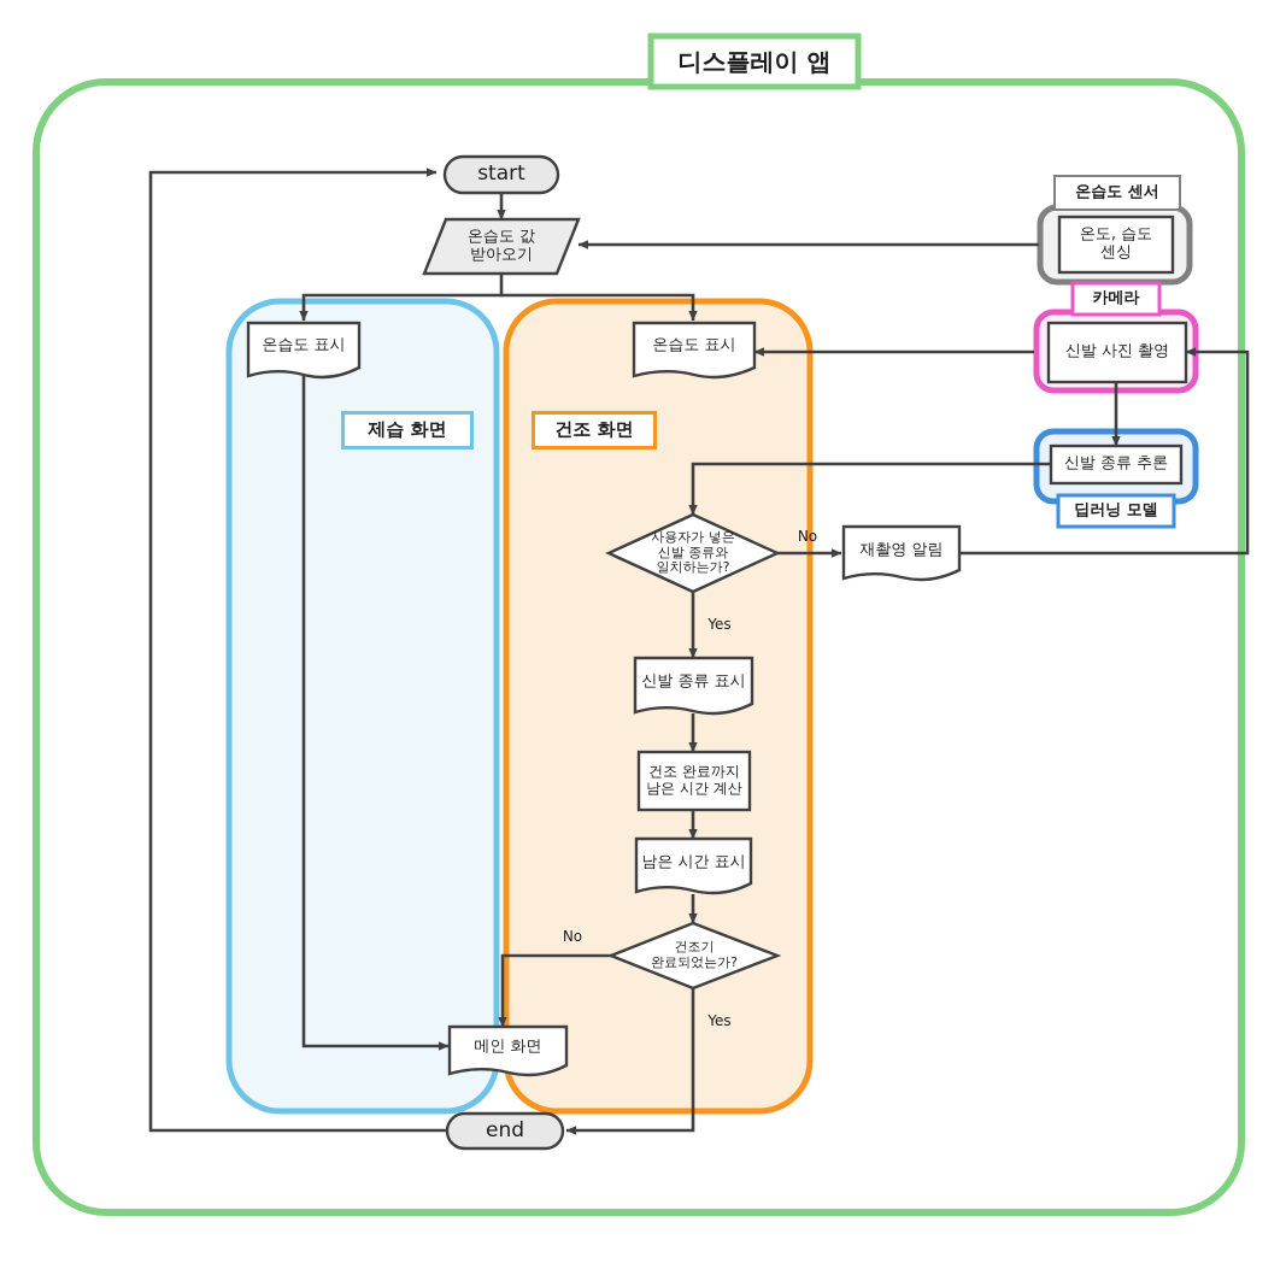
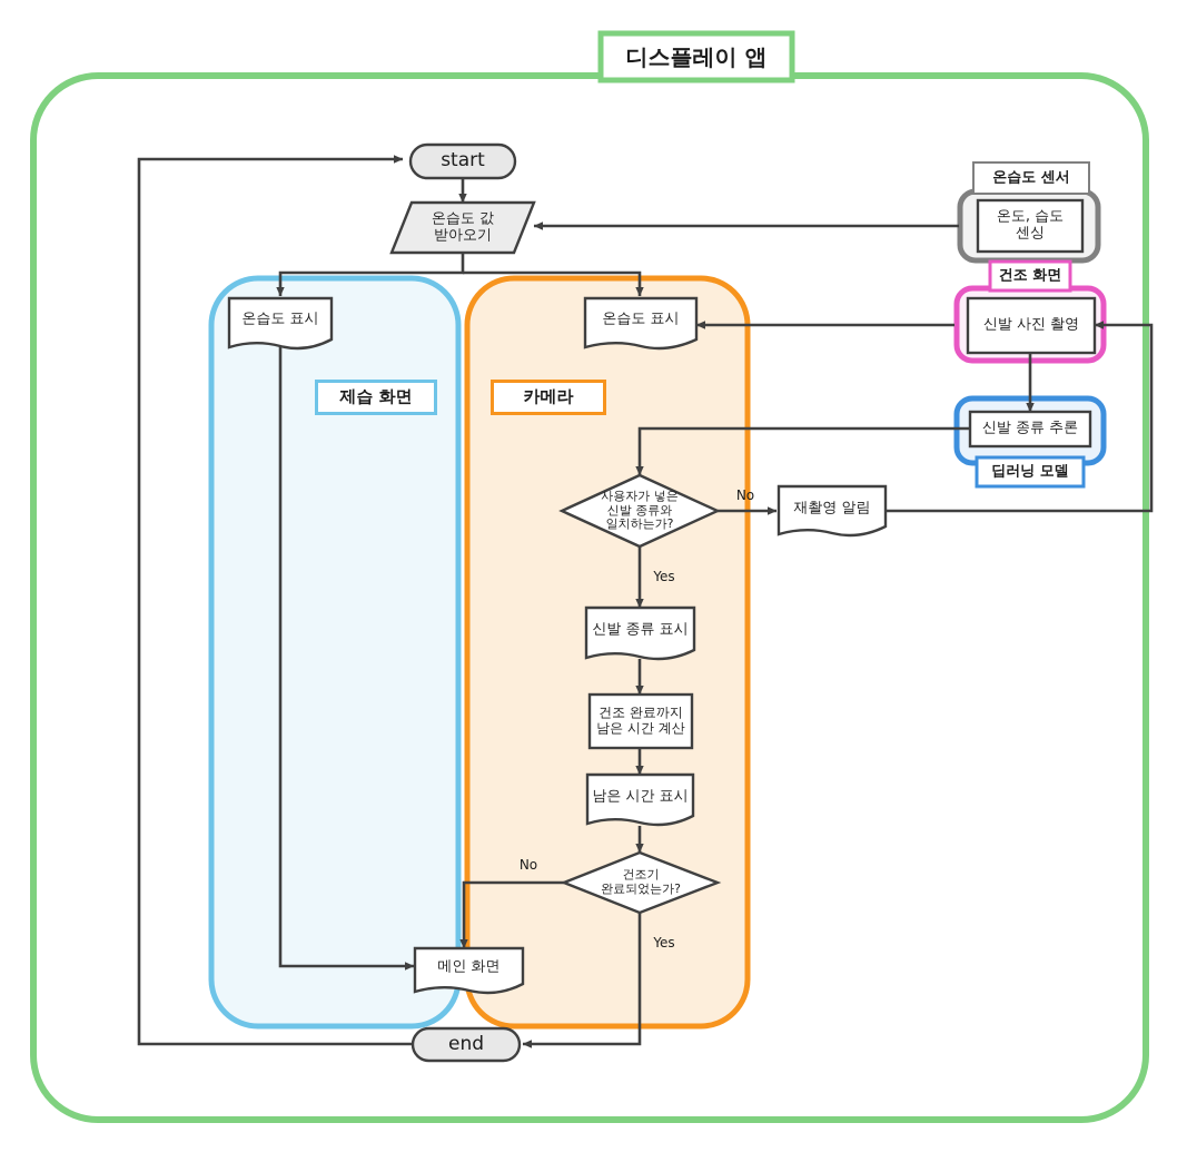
  디스플레이 앱
  제습 화면
- 건조 화면
+ 카메라
  온습도 센서
- 카메라
+ 건조 화면
  딥러닝 모델
  start
  온습도 값
  받아오기
  온습도 표시
  온습도 표시
  온도, 습도
  센싱
  신발 사진 촬영
  신발 종류 추론
  사용자가 넣은
  신발 종류와
  일치하는가?
  재촬영 알림
  신발 종류 표시
  건조 완료까지
  남은 시간 계산
  남은 시간 표시
  건조기
  완료되었는가?
  메인 화면
  end
  No
  Yes
  No
  Yes
